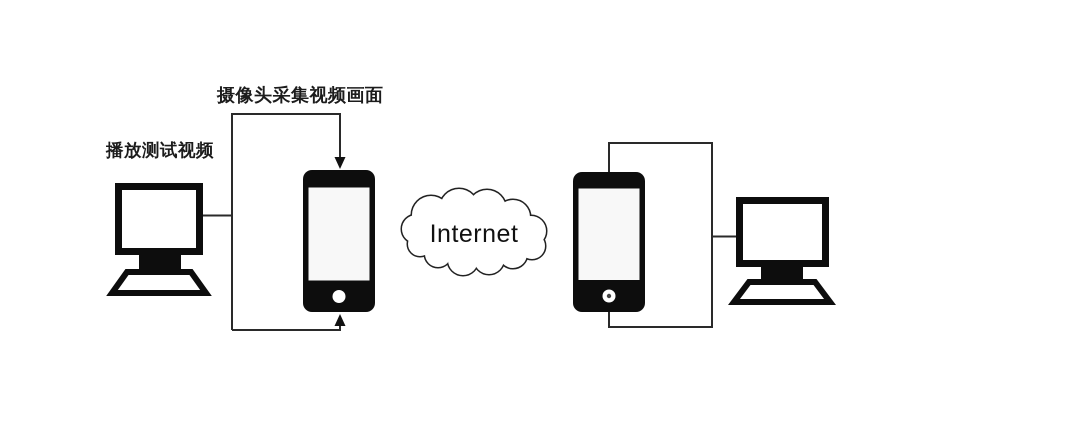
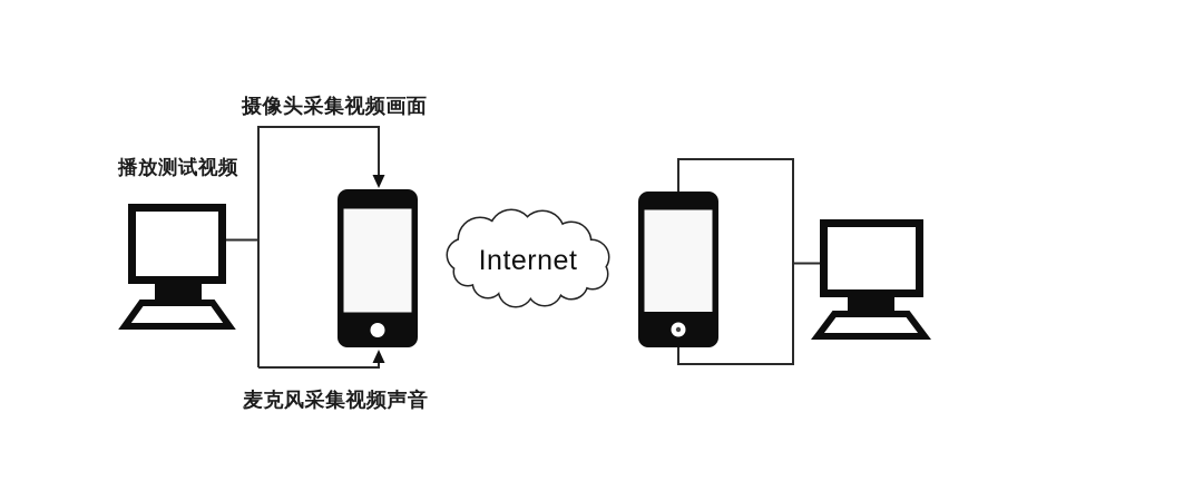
  播放测试视频
  摄像头采集视频画面
+ 麦克风采集视频声音
  Internet
